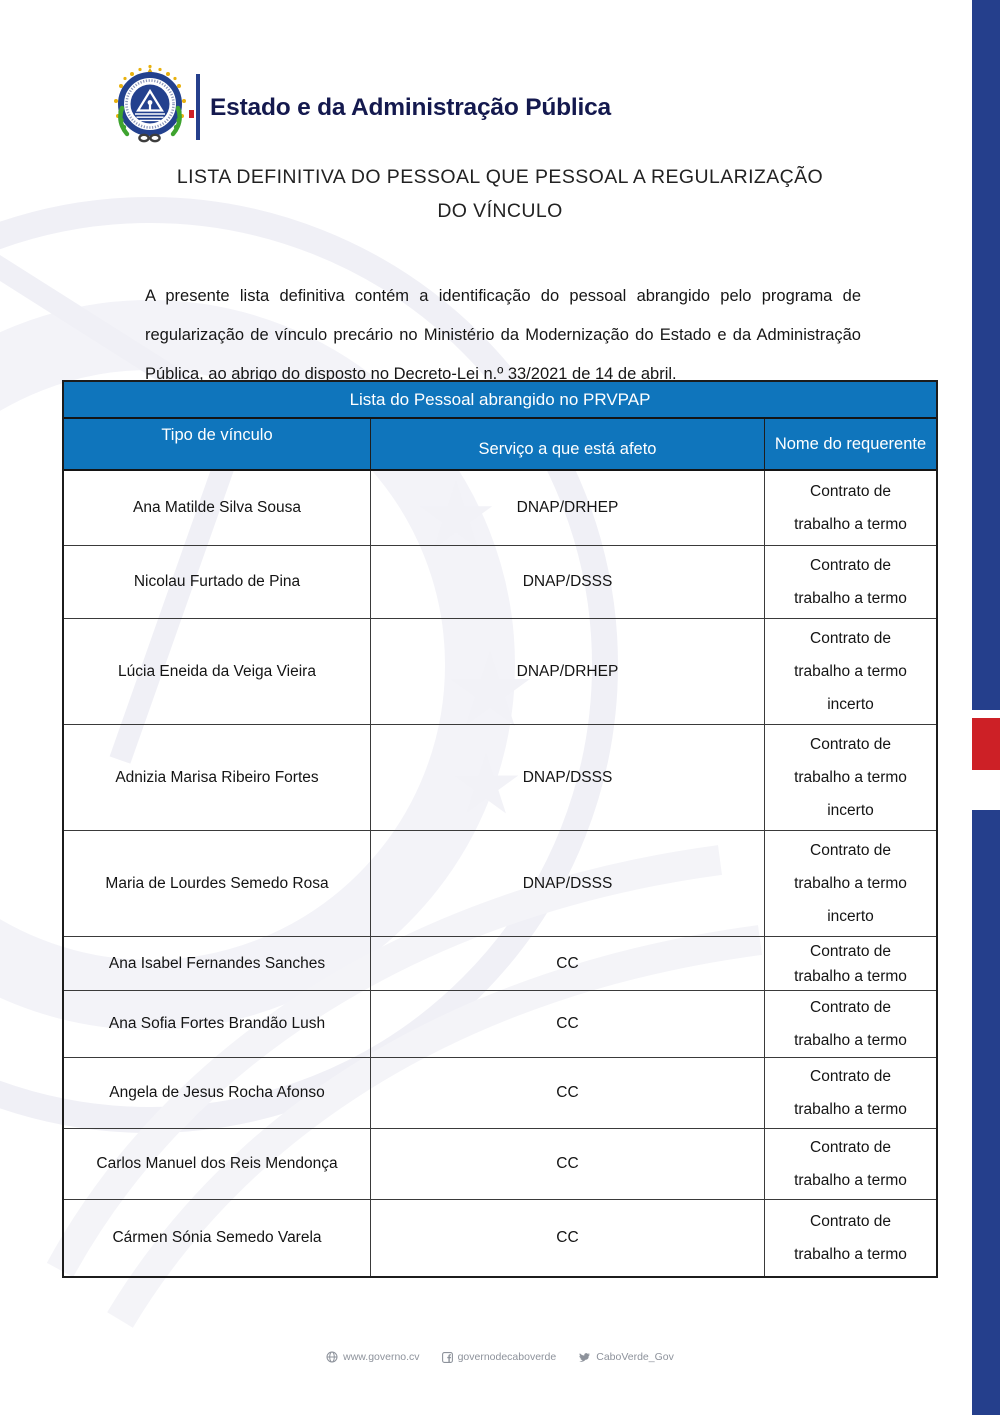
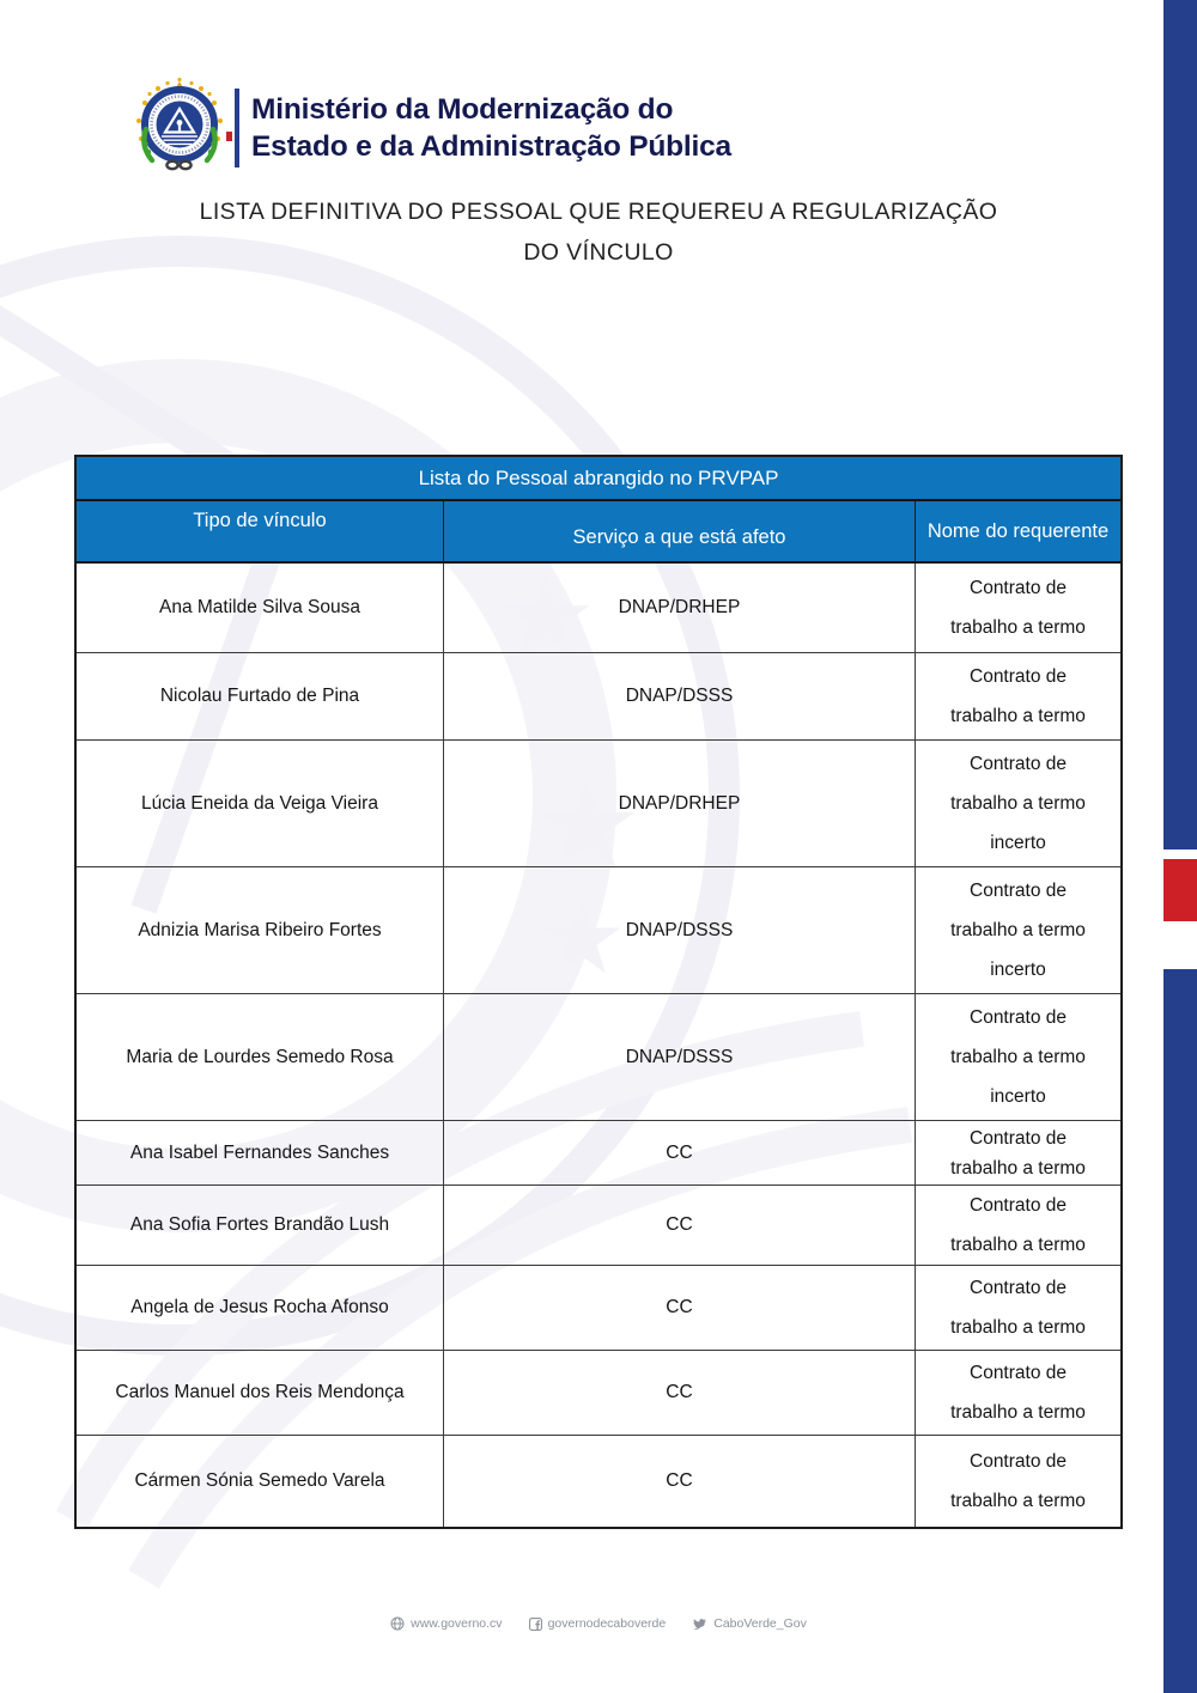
+ Ministério da Modernização do
  Estado e da Administração Pública
- LISTA DEFINITIVA DO PESSOAL QUE PESSOAL A REGULARIZAÇÃO
+ LISTA DEFINITIVA DO PESSOAL QUE REQUEREU A REGULARIZAÇÃO
  DO VÍNCULO
- A presente lista definitiva contém a identificação do pessoal abrangido pelo programa de regularização de vínculo precário no Ministério da Modernização do Estado e da Administração Pública, ao abrigo do disposto no Decreto-Lei n.º 33/2021 de 14 de abril.
  Lista do Pessoal abrangido no PRVPAP
  Tipo de vínculo
  Serviço a que está afeto
  Nome do requerente
  Ana Matilde Silva Sousa
  DNAP/DRHEP
  Contrato de
  trabalho a termo
  Nicolau Furtado de Pina
  DNAP/DSSS
  Contrato de
  trabalho a termo
  Lúcia Eneida da Veiga Vieira
  DNAP/DRHEP
  Contrato de
  trabalho a termo
  incerto
  Adnizia Marisa Ribeiro Fortes
  DNAP/DSSS
  Contrato de
  trabalho a termo
  incerto
  Maria de Lourdes Semedo Rosa
  DNAP/DSSS
  Contrato de
  trabalho a termo
  incerto
  Ana Isabel Fernandes Sanches
  CC
  Contrato de
  trabalho a termo
  Ana Sofia Fortes Brandão Lush
  CC
  Contrato de
  trabalho a termo
  Angela de Jesus Rocha Afonso
  CC
  Contrato de
  trabalho a termo
  Carlos Manuel dos Reis Mendonça
  CC
  Contrato de
  trabalho a termo
  Cármen Sónia Semedo Varela
  CC
  Contrato de
  trabalho a termo
  www.governo.cv
  governodecaboverde
  CaboVerde_Gov
